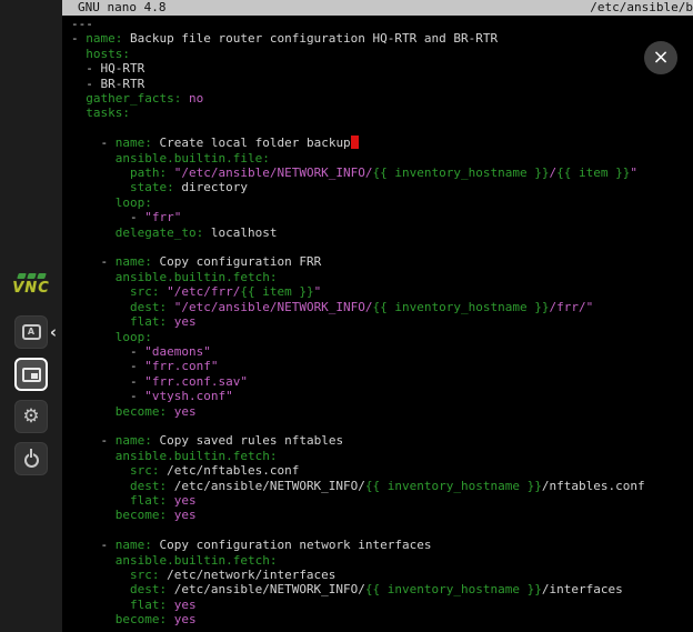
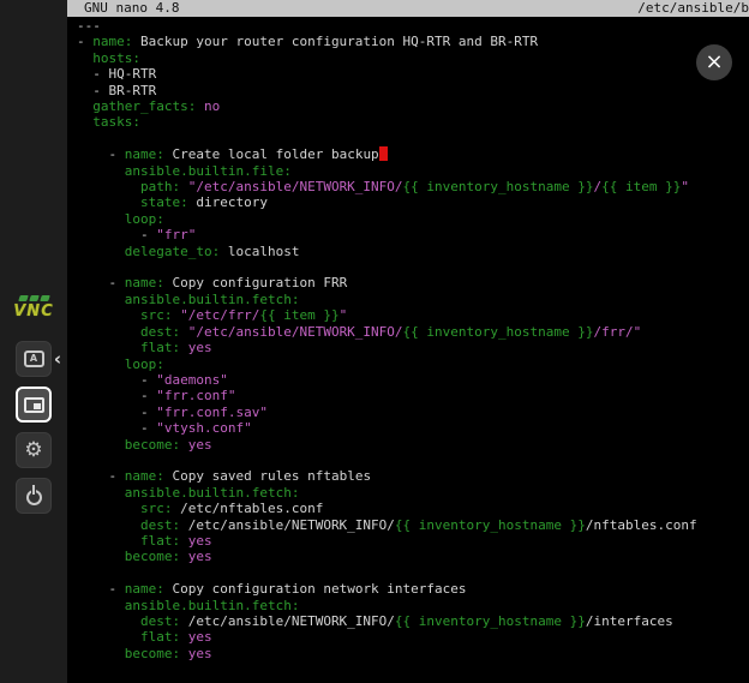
  VNC
  A
  ⚙
  ‹
  GNU nano 4.8
  /etc/ansible/b
  ---
- - name: Backup file router configuration HQ-RTR and BR-RTR
+ - name: Backup your router configuration HQ-RTR and BR-RTR
  hosts:
  - HQ-RTR
  - BR-RTR
  gather_facts: no
  tasks:
  - name: Create local folder backup
  ansible.builtin.file:
  path: "/etc/ansible/NETWORK_INFO/{{ inventory_hostname }}/{{ item }}"
  state: directory
  loop:
  - "frr"
  delegate_to: localhost
  - name: Copy configuration FRR
  ansible.builtin.fetch:
  src: "/etc/frr/{{ item }}"
  dest: "/etc/ansible/NETWORK_INFO/{{ inventory_hostname }}/frr/"
  flat: yes
  loop:
  - "daemons"
  - "frr.conf"
  - "frr.conf.sav"
  - "vtysh.conf"
  become: yes
  - name: Copy saved rules nftables
  ansible.builtin.fetch:
  src: /etc/nftables.conf
  dest: /etc/ansible/NETWORK_INFO/{{ inventory_hostname }}/nftables.conf
  flat: yes
  become: yes
  - name: Copy configuration network interfaces
  ansible.builtin.fetch:
- src: /etc/network/interfaces
  dest: /etc/ansible/NETWORK_INFO/{{ inventory_hostname }}/interfaces
  flat: yes
  become: yes
  ×
